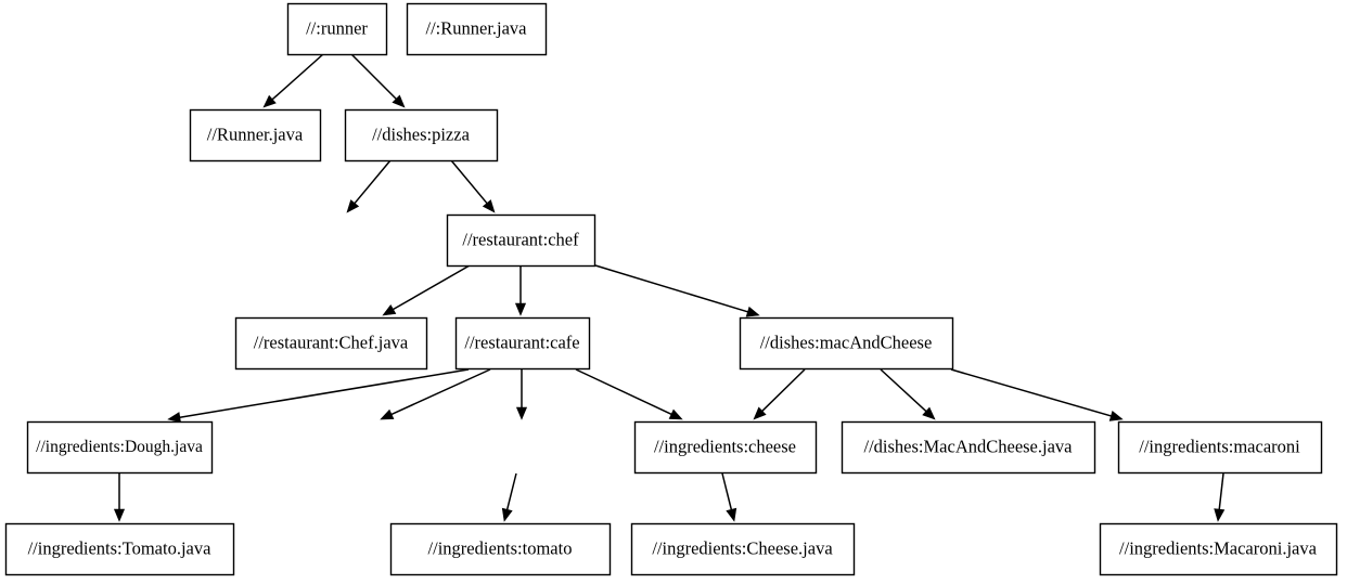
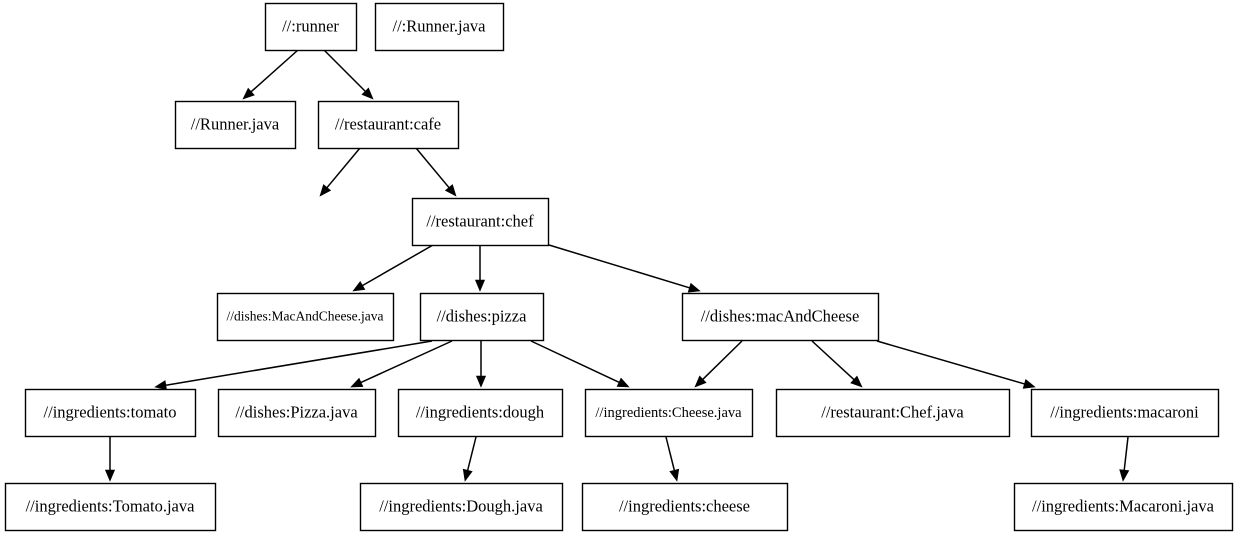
  //:runner
  //:Runner.java
  //Runner.java
- //dishes:pizza
+ //restaurant:cafe
  //restaurant:chef
- //restaurant:Chef.java
+ //dishes:MacAndCheese.java
- //restaurant:cafe
+ //dishes:pizza
  //dishes:macAndCheese
- //ingredients:Dough.java
+ //ingredients:tomato
+ //dishes:Pizza.java
+ //ingredients:dough
- //ingredients:cheese
+ //ingredients:Cheese.java
- //dishes:MacAndCheese.java
+ //restaurant:Chef.java
  //ingredients:macaroni
  //ingredients:Tomato.java
- //ingredients:tomato
+ //ingredients:Dough.java
- //ingredients:Cheese.java
+ //ingredients:cheese
  //ingredients:Macaroni.java
